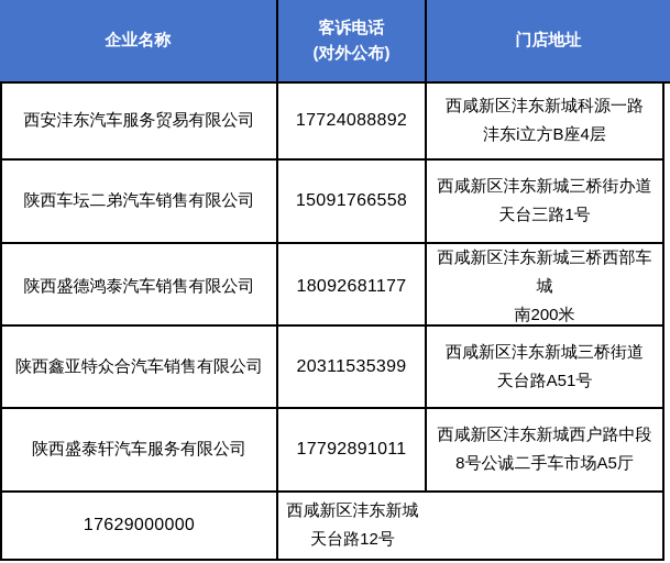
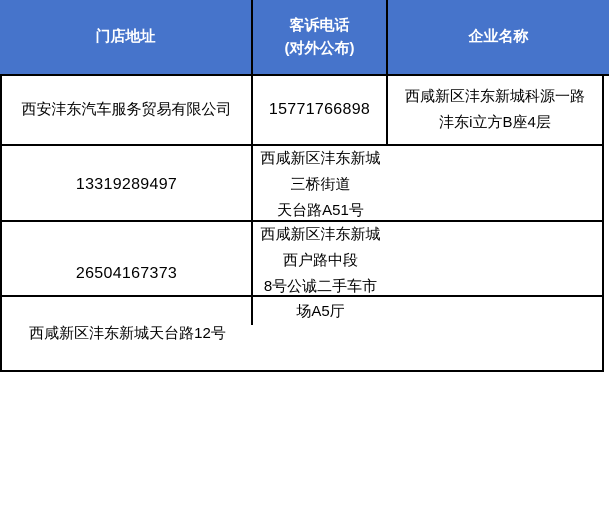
- 企业名称
+ 门店地址
  客诉电话
  (对外公布)
- 门店地址
+ 企业名称
  西安沣东汽车服务贸易有限公司
- 17724088892
+ 15771766898
  西咸新区沣东新城科源一路
  沣东i立方B座4层
- 陕西车坛二弟汽车销售有限公司
- 15091766558
- 西咸新区沣东新城三桥街办道
- 天台三路1号
- 陕西盛德鸿泰汽车销售有限公司
- 18092681177
- 西咸新区沣东新城三桥西部车城
- 南200米
- 陕西鑫亚特众合汽车销售有限公司
- 20311535399
+ 13319289497
  西咸新区沣东新城三桥街道
  天台路A51号
- 陕西盛泰轩汽车服务有限公司
- 17792891011
+ 26504167373
  西咸新区沣东新城西户路中段
  8号公诚二手车市场A5厅
- 17629000000
  西咸新区沣东新城天台路12号
